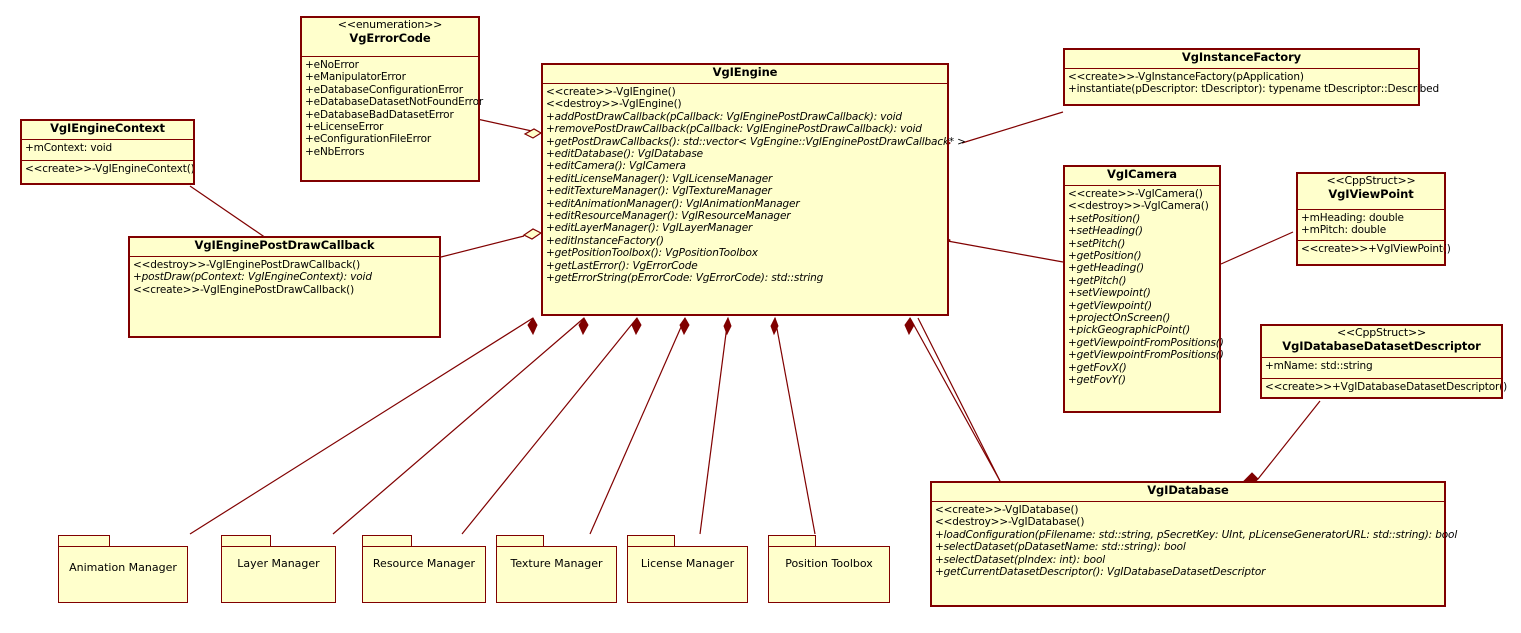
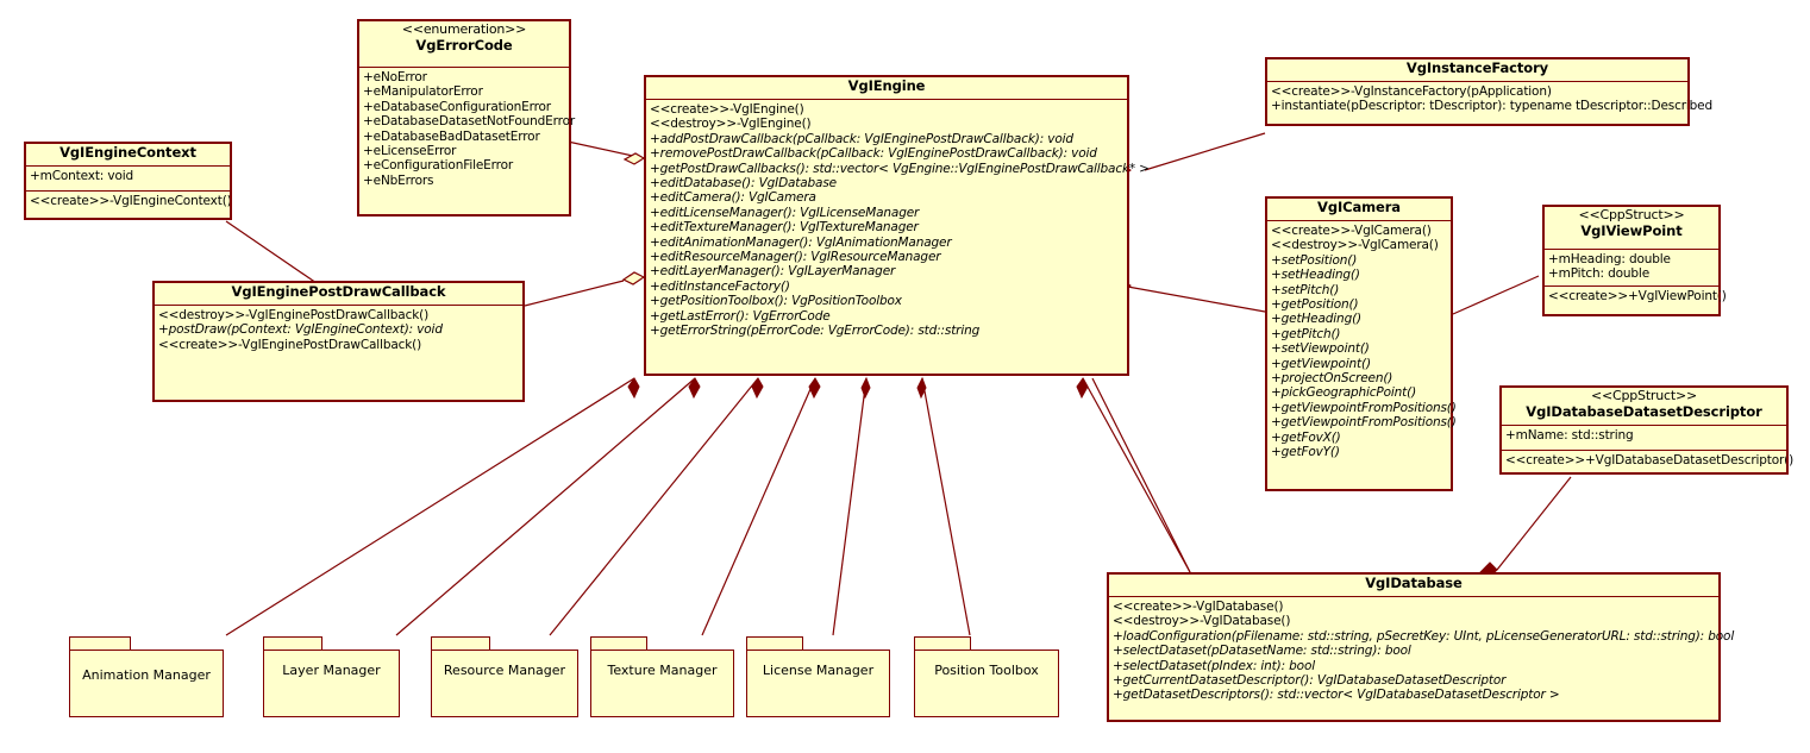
  <<enumeration>>
  VgErrorCode
  +eNoError
  +eManipulatorError
  +eDatabaseConfigurationError
  +eDatabaseDatasetNotFoundError
  +eDatabaseBadDatasetError
  +eLicenseError
  +eConfigurationFileError
  +eNbErrors
  VgIEngineContext
  +mContext: void
  <<create>>-VgIEngineContext()
  VgIEnginePostDrawCallback
  <<destroy>>-VgIEnginePostDrawCallback()
  +postDraw(pContext: VgIEngineContext): void
  <<create>>-VgIEnginePostDrawCallback()
  VgIEngine
  <<create>>-VgIEngine()
  <<destroy>>-VgIEngine()
  +addPostDrawCallback(pCallback: VgIEnginePostDrawCallback): void
  +removePostDrawCallback(pCallback: VgIEnginePostDrawCallback): void
  +getPostDrawCallbacks(): std::vector< VgEngine::VgIEnginePostDrawCallback* >
  +editDatabase(): VgIDatabase
  +editCamera(): VgICamera
  +editLicenseManager(): VgILicenseManager
  +editTextureManager(): VgITextureManager
  +editAnimationManager(): VgIAnimationManager
  +editResourceManager(): VgIResourceManager
  +editLayerManager(): VgILayerManager
  +editInstanceFactory()
  +getPositionToolbox(): VgPositionToolbox
  +getLastError(): VgErrorCode
  +getErrorString(pErrorCode: VgErrorCode): std::string
  VgInstanceFactory
  <<create>>-VgInstanceFactory(pApplication)
  +instantiate(pDescriptor: tDescriptor): typename tDescriptor::Described
  VgICamera
  <<create>>-VgICamera()
  <<destroy>>-VgICamera()
  +setPosition()
  +setHeading()
  +setPitch()
  +getPosition()
  +getHeading()
  +getPitch()
  +setViewpoint()
  +getViewpoint()
  +projectOnScreen()
  +pickGeographicPoint()
  +getViewpointFromPositions()
  +getViewpointFromPositions()
  +getFovX()
  +getFovY()
  <<CppStruct>>
  VgIViewPoint
  +mHeading: double
  +mPitch: double
  <<create>>+VgIViewPoint()
  <<CppStruct>>
  VgIDatabaseDatasetDescriptor
  +mName: std::string
  <<create>>+VgIDatabaseDatasetDescriptor()
  VgIDatabase
  <<create>>-VgIDatabase()
  <<destroy>>-VgIDatabase()
  +loadConfiguration(pFilename: std::string, pSecretKey: UInt, pLicenseGeneratorURL: std::string): bool
  +selectDataset(pDatasetName: std::string): bool
  +selectDataset(pIndex: int): bool
  +getCurrentDatasetDescriptor(): VgIDatabaseDatasetDescriptor
+ +getDatasetDescriptors(): std::vector< VgIDatabaseDatasetDescriptor >
  Animation Manager
  Layer Manager
  Resource Manager
  Texture Manager
  License Manager
  Position Toolbox
